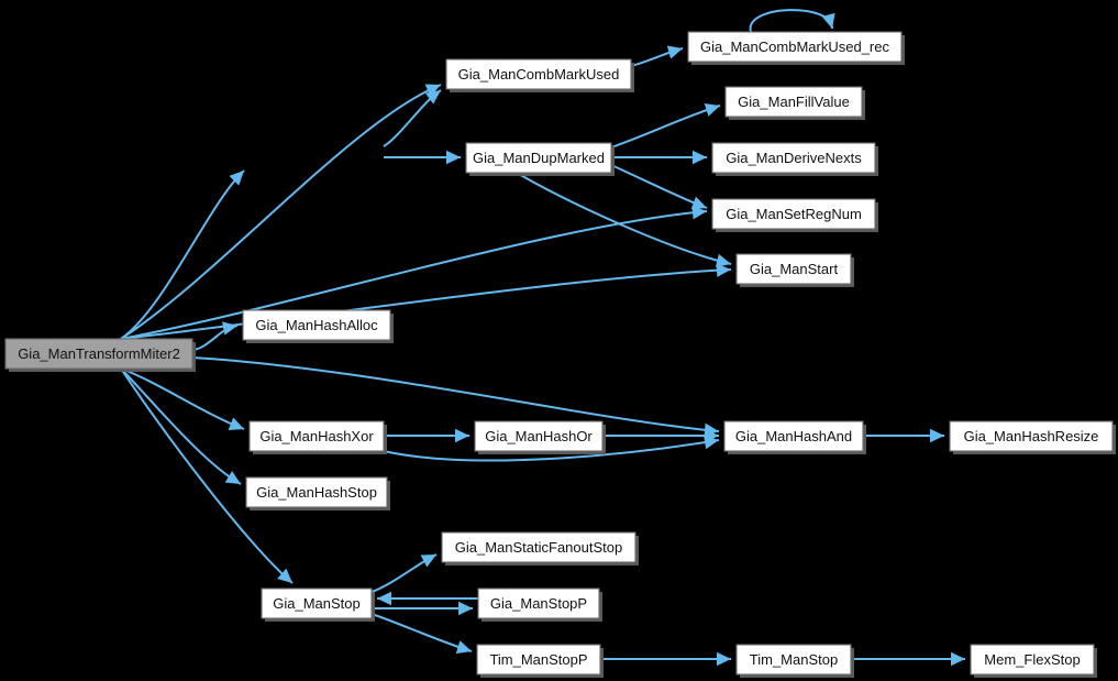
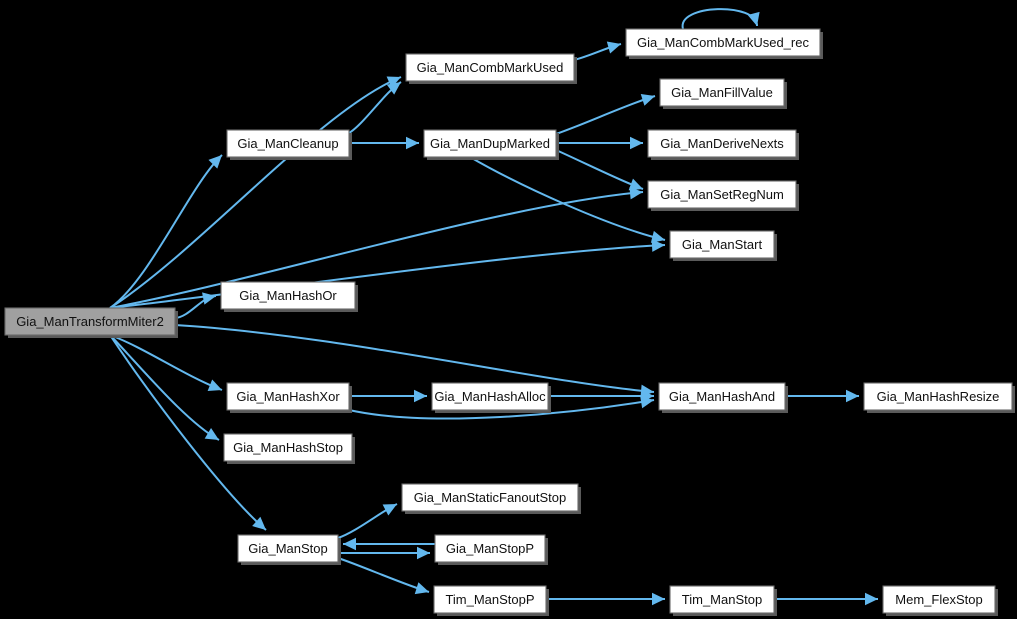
  Gia_ManTransformMiter2
  Gia_ManCombMarkUsed
  Gia_ManCombMarkUsed_rec
  Gia_ManFillValue
  Gia_ManDeriveNexts
  Gia_ManSetRegNum
  Gia_ManStart
+ Gia_ManCleanup
  Gia_ManDupMarked
- Gia_ManHashAlloc
+ Gia_ManHashOr
  Gia_ManHashXor
- Gia_ManHashOr
+ Gia_ManHashAlloc
  Gia_ManHashAnd
  Gia_ManHashResize
  Gia_ManHashStop
  Gia_ManStaticFanoutStop
  Gia_ManStop
  Gia_ManStopP
  Tim_ManStopP
  Tim_ManStop
  Mem_FlexStop
